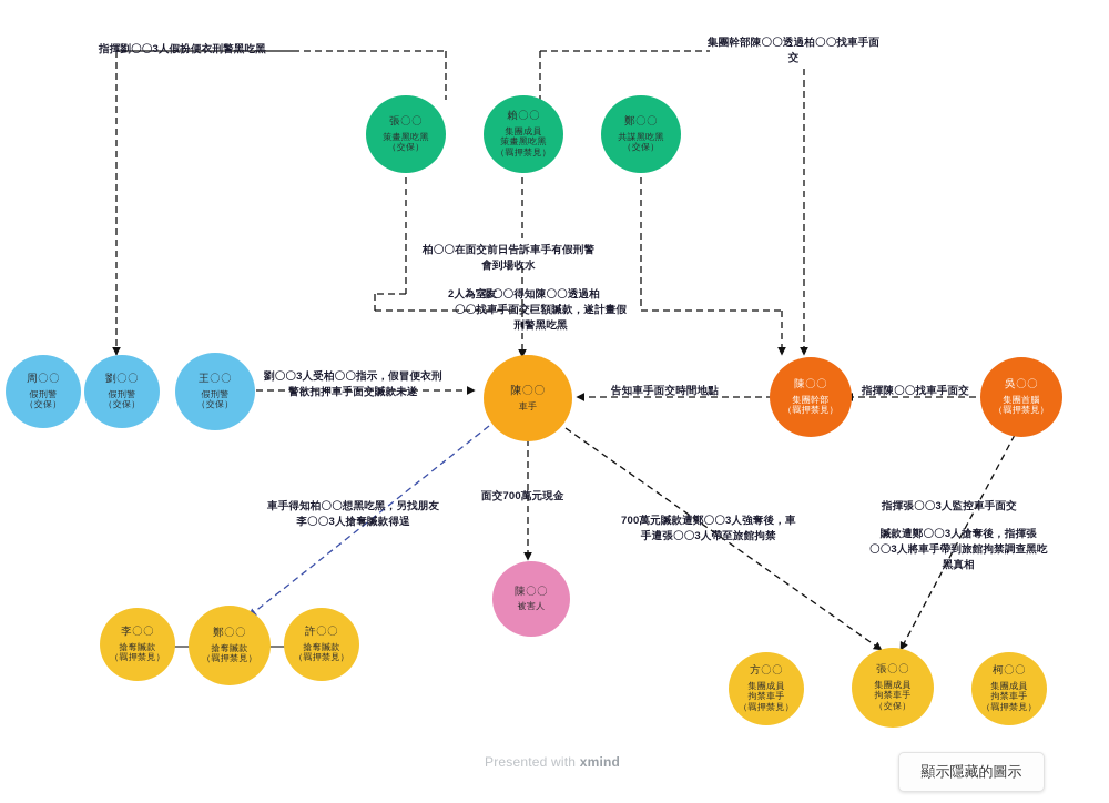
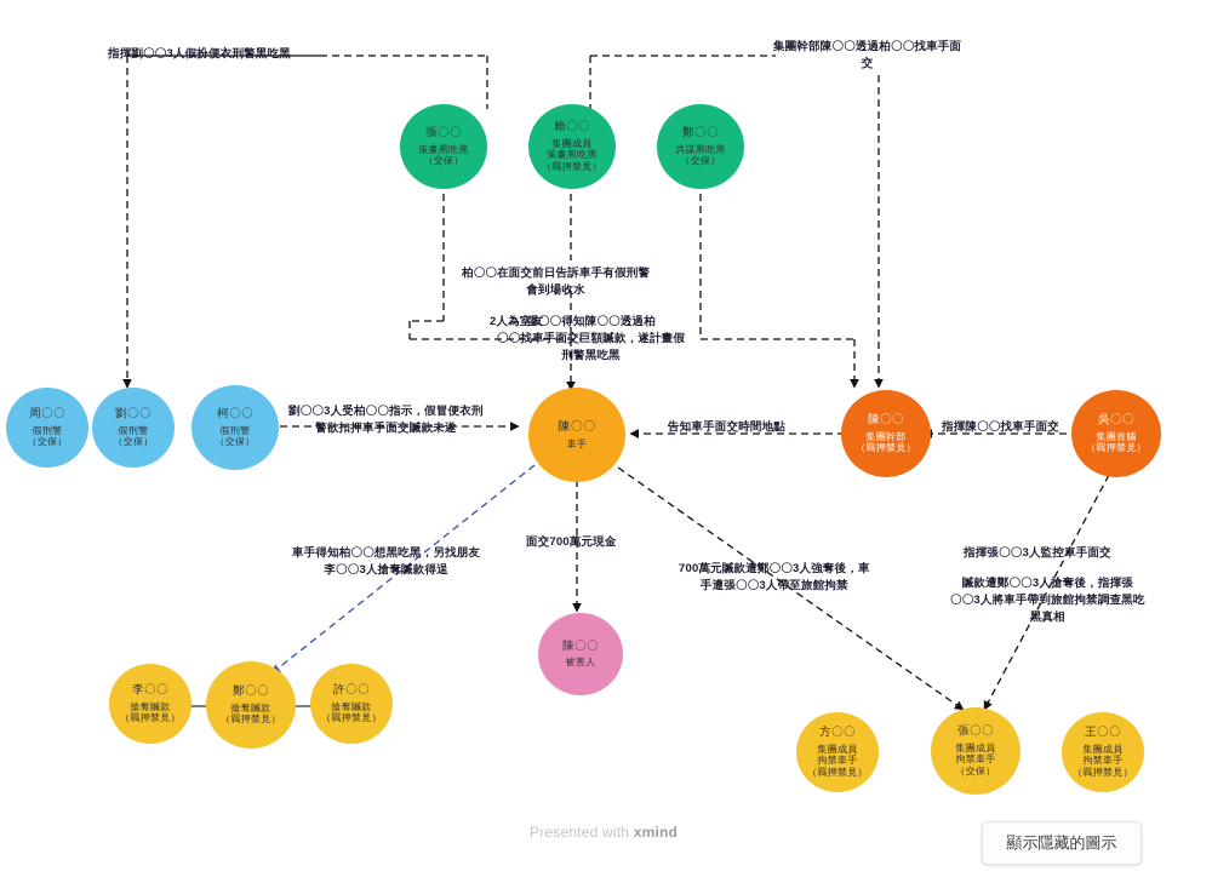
  張〇〇
  策畫黑吃黑
  （交保）
  賴〇〇
  集團成員
  策畫黑吃黑
  （羈押禁見）
  鄭〇〇
  共謀黑吃黑
  （交保）
  周〇〇
  假刑警
  （交保）
  劉〇〇
  假刑警
  （交保）
- 王〇〇
+ 柯〇〇
  假刑警
  （交保）
  陳〇〇
  車手
  陳〇〇
  集團幹部
  （羈押禁見）
  吳〇〇
  集團首腦
  （羈押禁見）
  陳〇〇
  被害人
  李〇〇
  搶奪贓款
  （羈押禁見）
  鄭〇〇
  搶奪贓款
  （羈押禁見）
  許〇〇
  搶奪贓款
  （羈押禁見）
  方〇〇
  集團成員
  拘禁車手
  （羈押禁見）
  張〇〇
  集團成員
  拘禁車手
  （交保）
- 柯〇〇
+ 王〇〇
  集團成員
  拘禁車手
  （羈押禁見）
  指揮劉〇〇3人假扮便衣刑警黑吃黑
  集團幹部陳〇〇透過柏〇〇找車手面
  交
  柏〇〇在面交前日告訴車手有假刑警
  會到場收水
  2人為室友
  張〇〇得知陳〇〇透過柏
  〇〇找車手面交巨額贓款，遂計畫假
  刑警黑吃黑
  劉〇〇3人受柏〇〇指示，假冒便衣刑
  警欲扣押車手面交贓款未遂
  告知車手面交時間地點
  指揮陳〇〇找車手面交
  車手得知柏〇〇想黑吃黑，另找朋友
  李〇〇3人搶奪贓款得逞
  面交700萬元現金
  700萬元贓款遭鄭〇〇3人強奪後，車
  手遭張〇〇3人帶至旅館拘禁
  指揮張〇〇3人監控車手面交
  贓款遭鄭〇〇3人搶奪後，指揮張
  〇〇3人將車手帶到旅館拘禁調查黑吃
  黑真相
  Presented with xmind
  顯示隱藏的圖示
